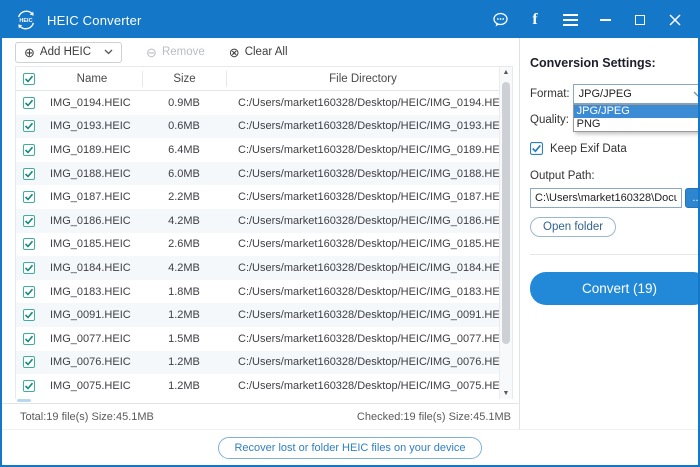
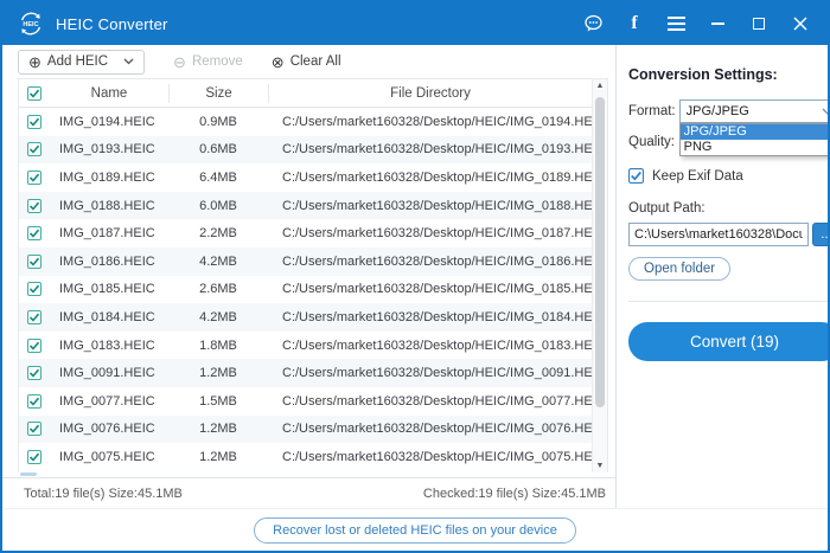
  HEIC Converter
  f
  ⊕
  Add HEIC
  ⊖
  Remove
  ⊗
  Clear All
  Name
  Size
  File Directory
  IMG_0194.HEIC
  0.9MB
  C:/Users/market160328/Desktop/HEIC/IMG_0194.HE
  IMG_0193.HEIC
  0.6MB
  C:/Users/market160328/Desktop/HEIC/IMG_0193.HE
  IMG_0189.HEIC
  6.4MB
  C:/Users/market160328/Desktop/HEIC/IMG_0189.HE
  IMG_0188.HEIC
  6.0MB
  C:/Users/market160328/Desktop/HEIC/IMG_0188.HE
  IMG_0187.HEIC
  2.2MB
  C:/Users/market160328/Desktop/HEIC/IMG_0187.HE
  IMG_0186.HEIC
  4.2MB
  C:/Users/market160328/Desktop/HEIC/IMG_0186.HE
  IMG_0185.HEIC
  2.6MB
  C:/Users/market160328/Desktop/HEIC/IMG_0185.HE
  IMG_0184.HEIC
  4.2MB
  C:/Users/market160328/Desktop/HEIC/IMG_0184.HE
  IMG_0183.HEIC
  1.8MB
  C:/Users/market160328/Desktop/HEIC/IMG_0183.HE
  IMG_0091.HEIC
  1.2MB
  C:/Users/market160328/Desktop/HEIC/IMG_0091.HE
  IMG_0077.HEIC
  1.5MB
  C:/Users/market160328/Desktop/HEIC/IMG_0077.HE
  IMG_0076.HEIC
  1.2MB
  C:/Users/market160328/Desktop/HEIC/IMG_0076.HE
  IMG_0075.HEIC
  1.2MB
  C:/Users/market160328/Desktop/HEIC/IMG_0075.HE
  Total:19 file(s) Size:45.1MB
  Checked:19 file(s) Size:45.1MB
  Conversion Settings:
  Format:
  JPG/JPEG
  JPG/JPEG
  PNG
  Quality:
  Keep Exif Data
  Output Path:
  C:\Users\market160328\Docu
  Open folder Convert (19)
- Recover lost or folder HEIC files on your device
+ Recover lost or deleted HEIC files on your device
